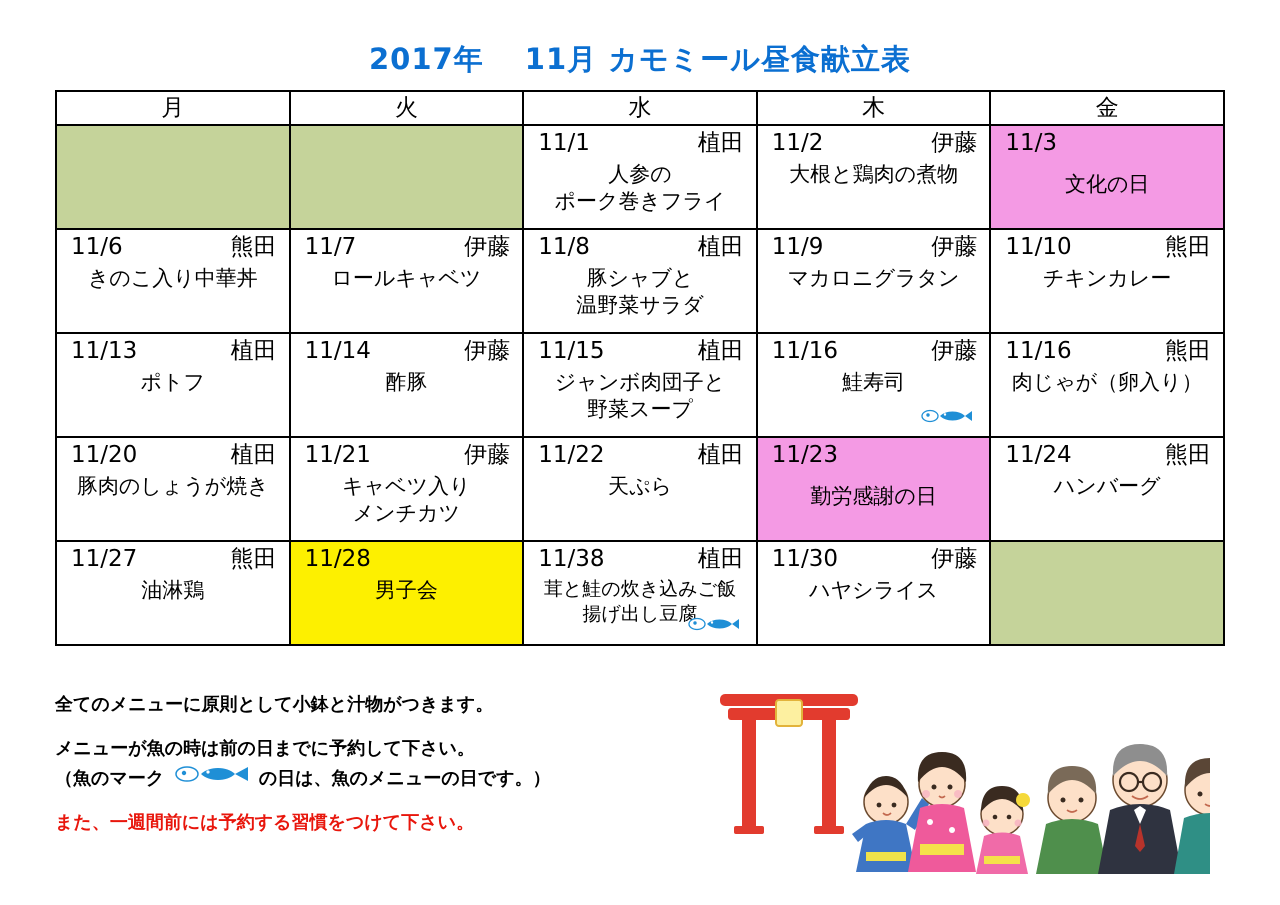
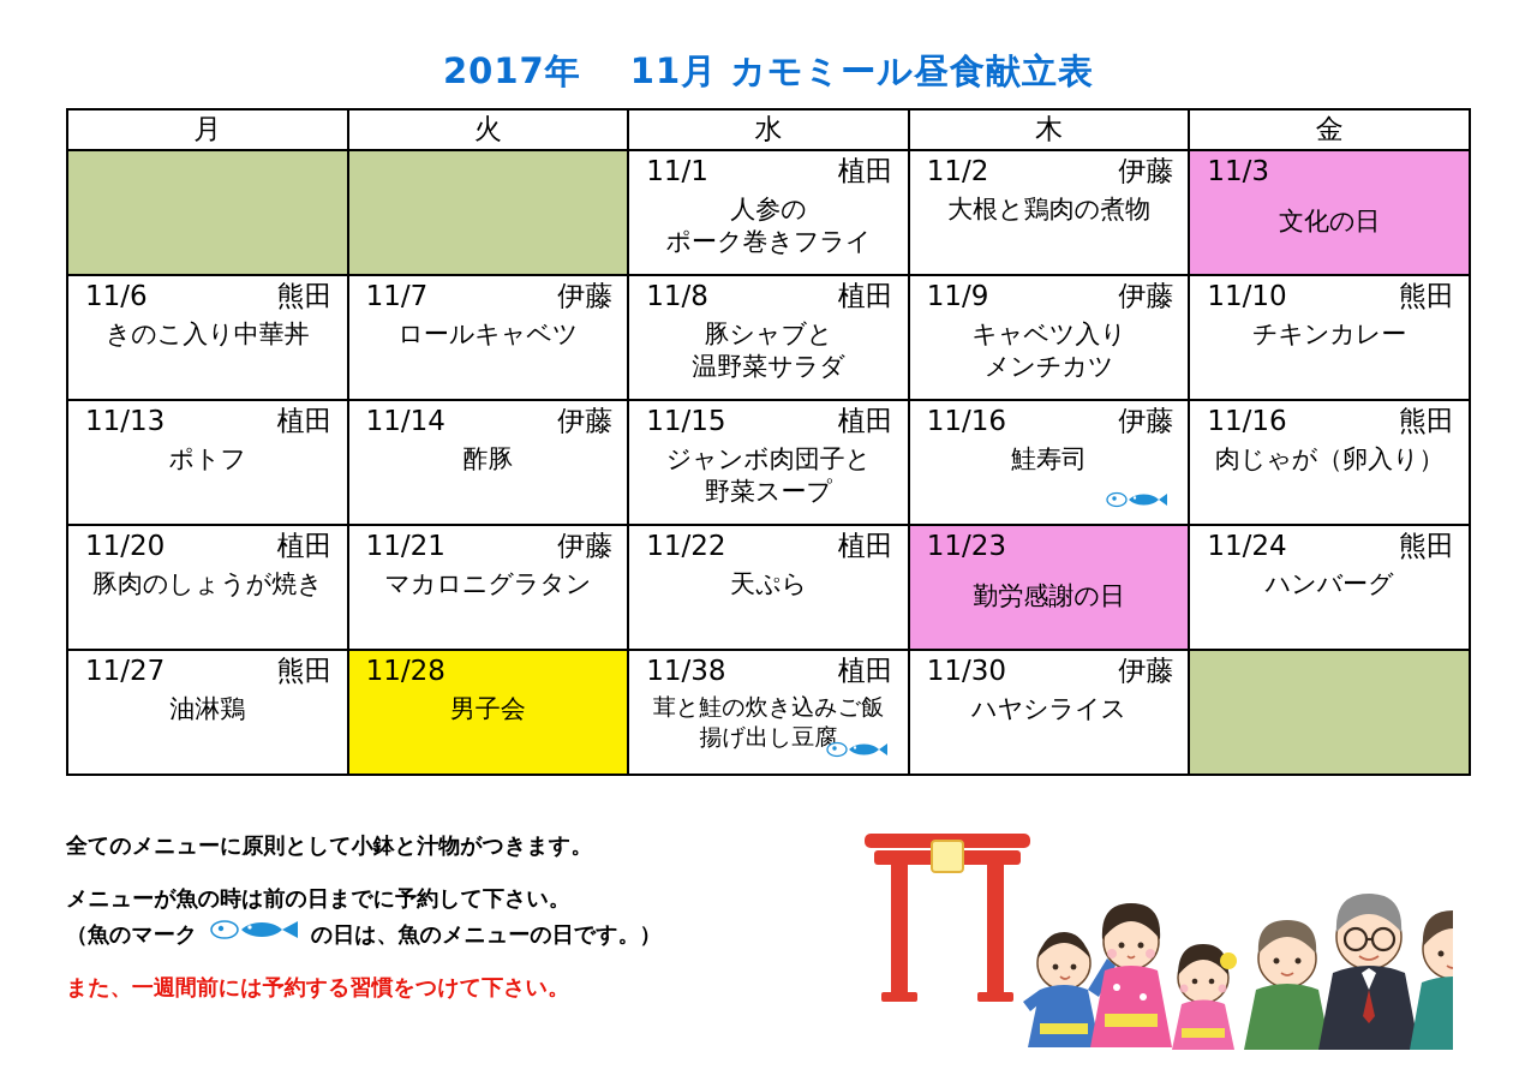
  2017年 11月 カモミール昼食献立表
  月	火	水	木	金
  		11/1 植田人参の ポーク巻きフライ	11/2 伊藤大根と鶏肉の煮物	11/3文化の日
- 11/6 熊田きのこ入り中華丼	11/7 伊藤ロールキャベツ	11/8 植田豚シャブと 温野菜サラダ	11/9 伊藤マカロニグラタン	11/10 熊田チキンカレー
+ 11/6 熊田きのこ入り中華丼	11/7 伊藤ロールキャベツ	11/8 植田豚シャブと 温野菜サラダ	11/9 伊藤キャベツ入り メンチカツ	11/10 熊田チキンカレー
  11/13 植田ポトフ	11/14 伊藤酢豚	11/15 植田ジャンボ肉団子と 野菜スープ	11/16 伊藤鮭寿司	11/16 熊田肉じゃが（卵入り）
- 11/20 植田豚肉のしょうが焼き	11/21 伊藤キャベツ入り メンチカツ	11/22 植田天ぷら	11/23勤労感謝の日	11/24 熊田ハンバーグ
+ 11/20 植田豚肉のしょうが焼き	11/21 伊藤マカロニグラタン	11/22 植田天ぷら	11/23勤労感謝の日	11/24 熊田ハンバーグ
  11/27 熊田油淋鶏	11/28男子会	11/38 植田茸と鮭の炊き込みご飯 揚げ出し豆腐	11/30 伊藤ハヤシライス
  全てのメニューに原則として小鉢と汁物がつきます。
  メニューが魚の時は前の日までに予約して下さい。
  （魚のマーク の日は、魚のメニューの日です。）
  また、一週間前には予約する習慣をつけて下さい。
